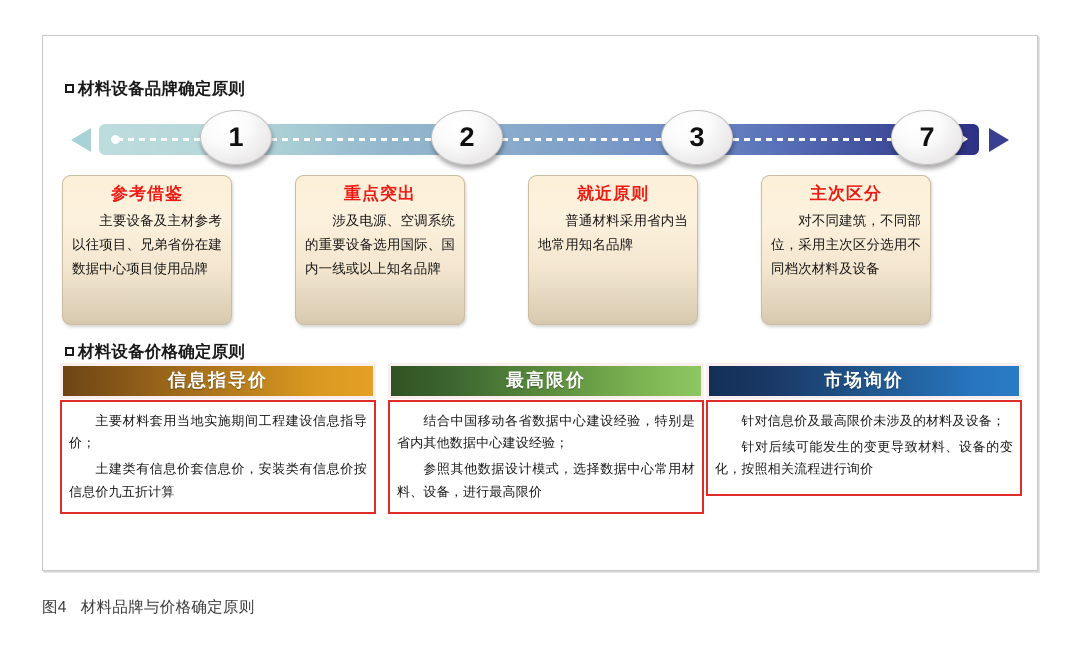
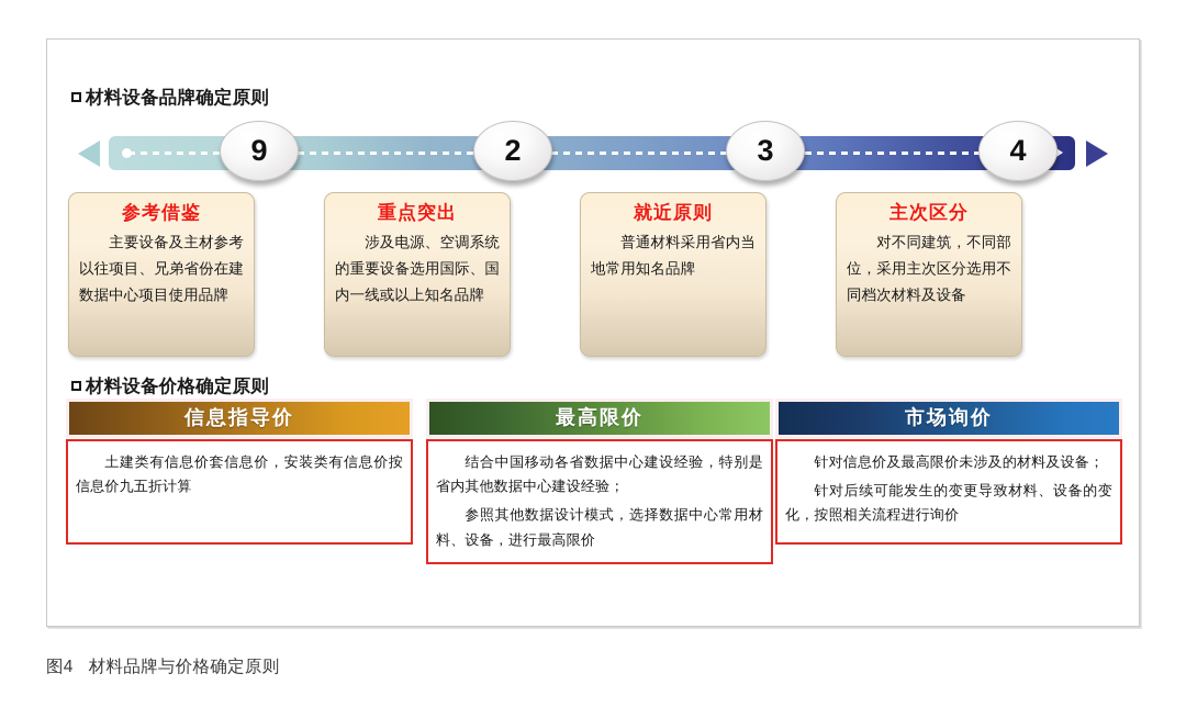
  材料设备品牌确定原则
- 1
+ 9
  2
  3
- 7
+ 4
  参考借鉴
  主要设备及主材参考以往项目、兄弟省份在建数据中心项目使用品牌
  重点突出
  涉及电源、空调系统的重要设备选用国际、国内一线或以上知名品牌
  就近原则
  普通材料采用省内当地常用知名品牌
  主次区分
  对不同建筑，不同部位，采用主次区分选用不同档次材料及设备
  材料设备价格确定原则
  信息指导价
- 主要材料套用当地实施期间工程建设信息指导价；
  土建类有信息价套信息价，安装类有信息价按信息价九五折计算
  最高限价
  结合中国移动各省数据中心建设经验，特别是省内其他数据中心建设经验；
  参照其他数据设计模式，选择数据中心常用材料、设备，进行最高限价
  市场询价
  针对信息价及最高限价未涉及的材料及设备；
  针对后续可能发生的变更导致材料、设备的变化，按照相关流程进行询价
  图4 材料品牌与价格确定原则
